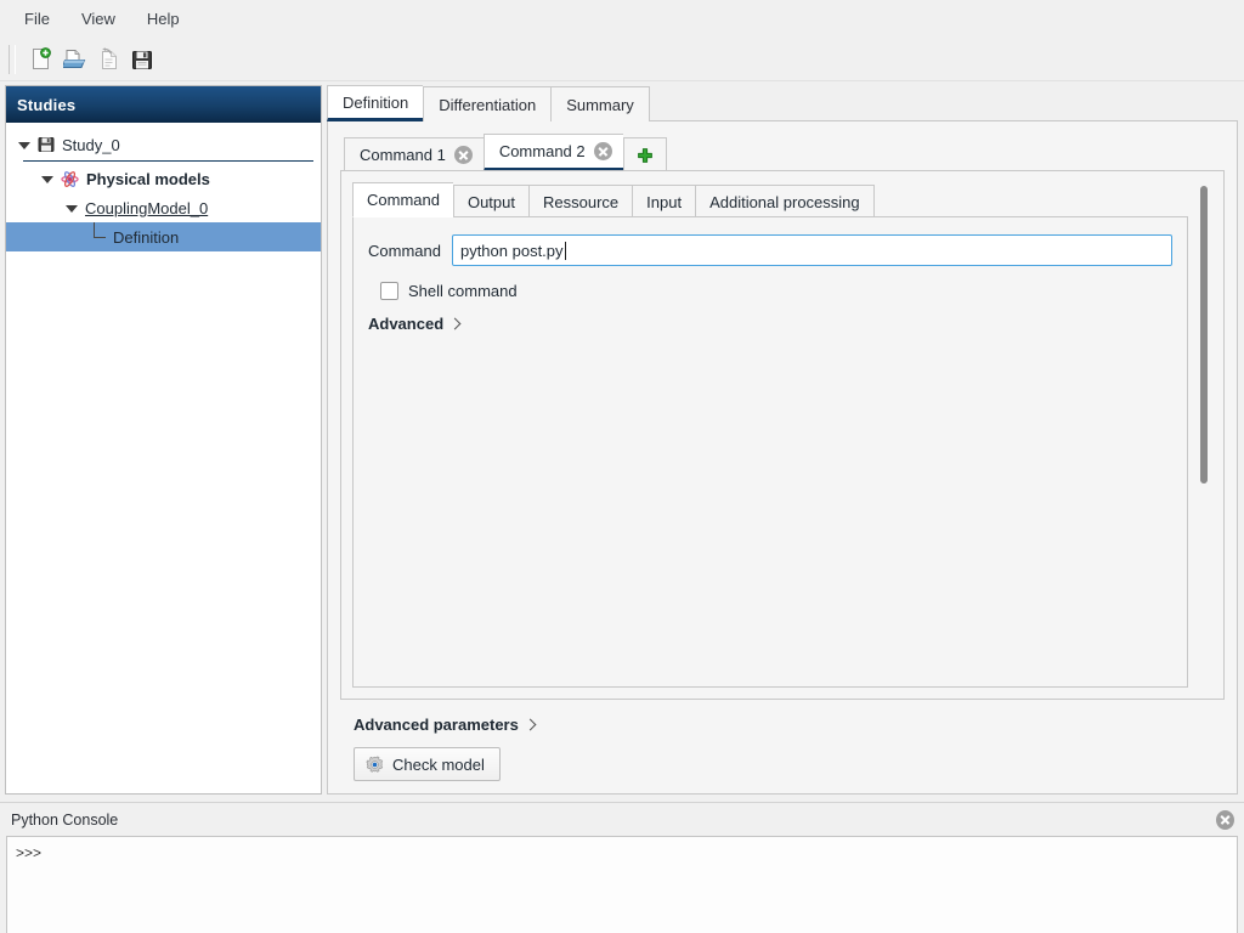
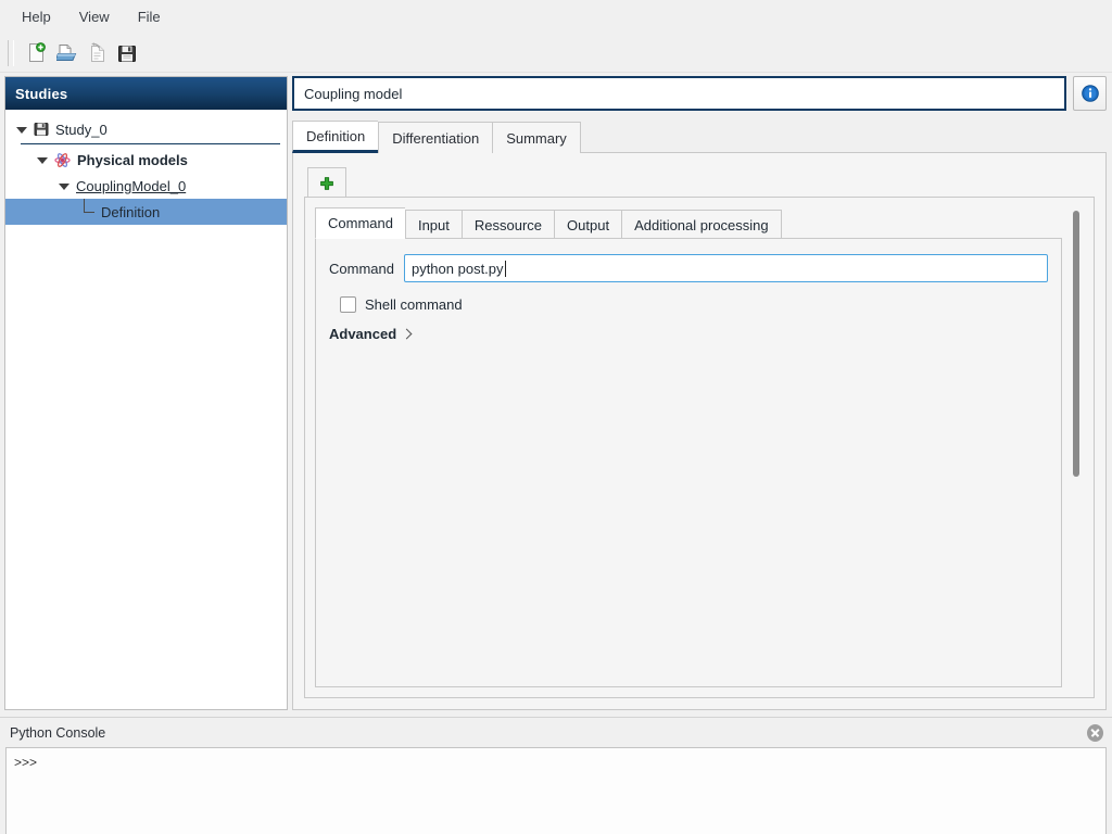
- File
+ Help
  View
- Help
+ File
  Studies
  Study_0
  Physical models
  CouplingModel_0
  Definition
+ Coupling model
  Definition
  Differentiation
  Summary
- Command 1
- Command 2
  Command
- Output
+ Input
  Ressource
- Input
+ Output
  Additional processing
  Command
  python post.py
  Shell command
  Advanced
- Advanced parameters
- Check model
  Python Console
  >>>
